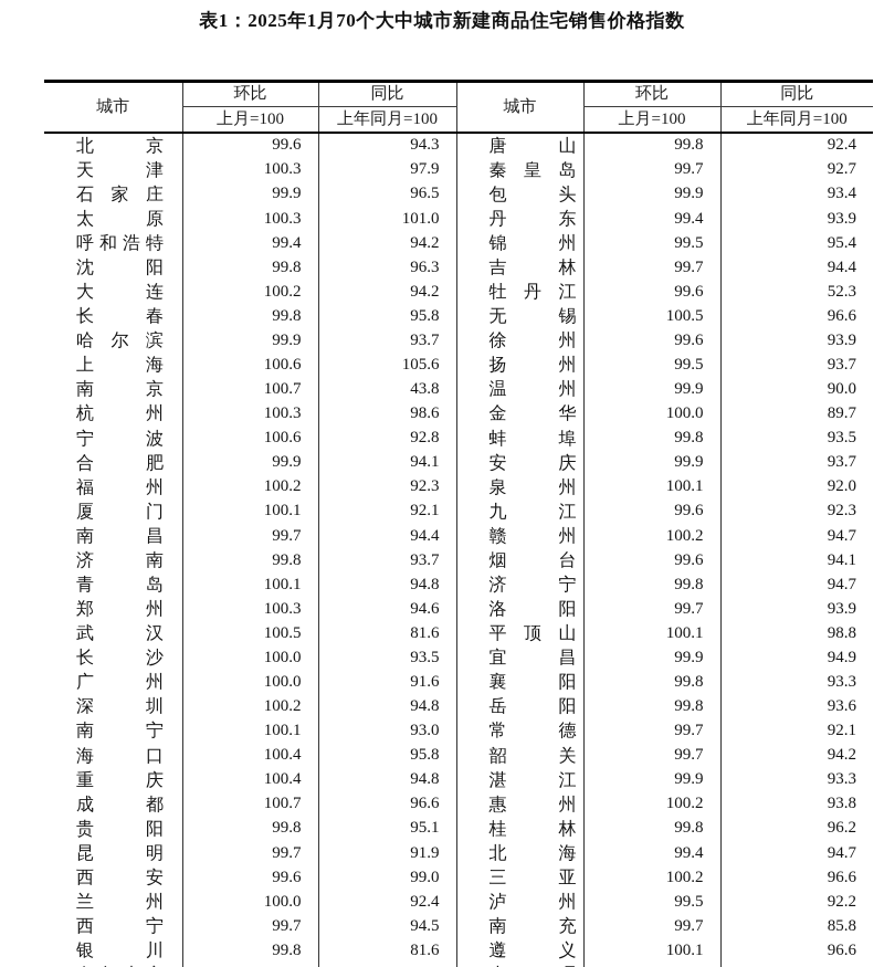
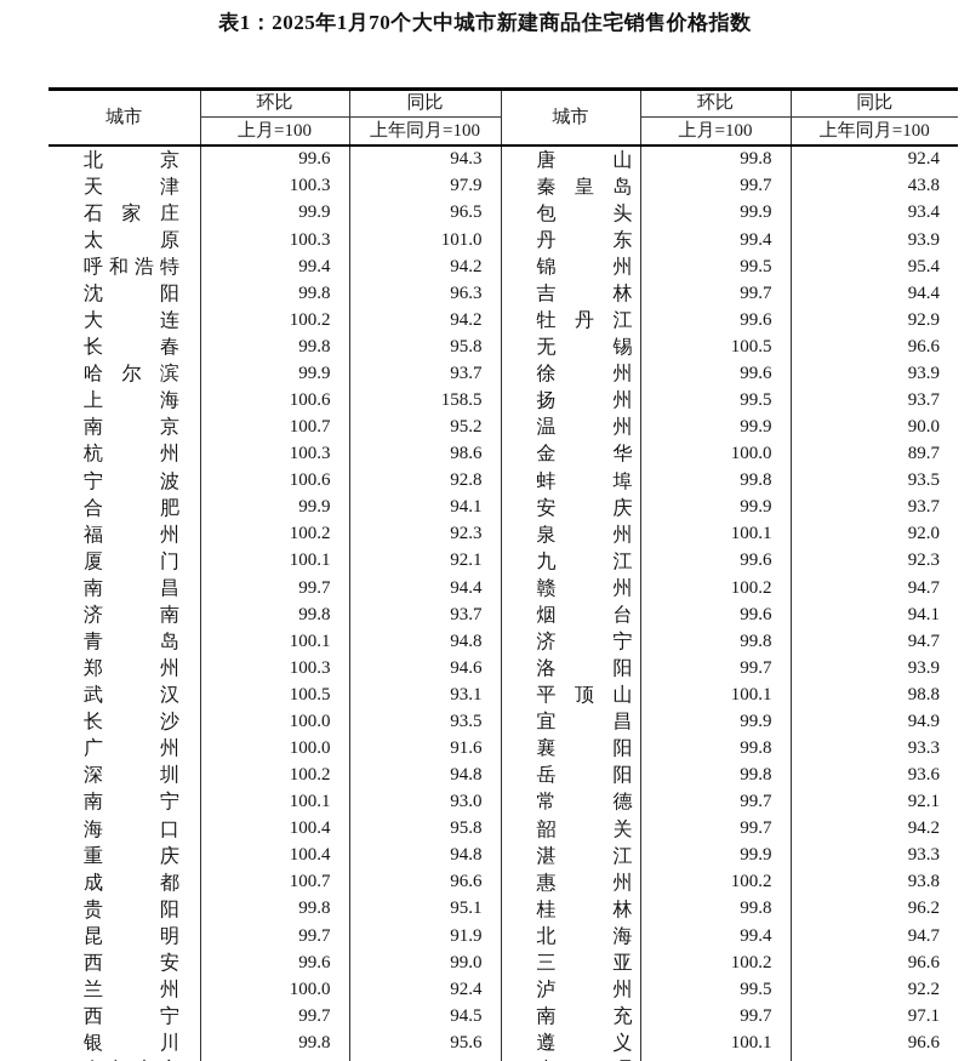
  表1：2025年1月70个大中城市新建商品住宅销售价格指数
  城市	环比	同比	城市	环比	同比
  上月=100	上年同月=100	上月=100	上年同月=100
  北 京	99.6	94.3	唐 山	99.8	92.4
- 天 津	100.3	97.9	秦 皇 岛	99.7	92.7
+ 天 津	100.3	97.9	秦 皇 岛	99.7	43.8
  石 家 庄	99.9	96.5	包 头	99.9	93.4
  太 原	100.3	101.0	丹 东	99.4	93.9
  呼 和 浩 特	99.4	94.2	锦 州	99.5	95.4
  沈 阳	99.8	96.3	吉 林	99.7	94.4
- 大 连	100.2	94.2	牡 丹 江	99.6	52.3
+ 大 连	100.2	94.2	牡 丹 江	99.6	92.9
  长 春	99.8	95.8	无 锡	100.5	96.6
  哈 尔 滨	99.9	93.7	徐 州	99.6	93.9
- 上 海	100.6	105.6	扬 州	99.5	93.7
+ 上 海	100.6	158.5	扬 州	99.5	93.7
- 南 京	100.7	43.8	温 州	99.9	90.0
+ 南 京	100.7	95.2	温 州	99.9	90.0
  杭 州	100.3	98.6	金 华	100.0	89.7
  宁 波	100.6	92.8	蚌 埠	99.8	93.5
  合 肥	99.9	94.1	安 庆	99.9	93.7
  福 州	100.2	92.3	泉 州	100.1	92.0
  厦 门	100.1	92.1	九 江	99.6	92.3
  南 昌	99.7	94.4	赣 州	100.2	94.7
  济 南	99.8	93.7	烟 台	99.6	94.1
  青 岛	100.1	94.8	济 宁	99.8	94.7
  郑 州	100.3	94.6	洛 阳	99.7	93.9
- 武 汉	100.5	81.6	平 顶 山	100.1	98.8
+ 武 汉	100.5	93.1	平 顶 山	100.1	98.8
  长 沙	100.0	93.5	宜 昌	99.9	94.9
  广 州	100.0	91.6	襄 阳	99.8	93.3
  深 圳	100.2	94.8	岳 阳	99.8	93.6
  南 宁	100.1	93.0	常 德	99.7	92.1
  海 口	100.4	95.8	韶 关	99.7	94.2
  重 庆	100.4	94.8	湛 江	99.9	93.3
  成 都	100.7	96.6	惠 州	100.2	93.8
  贵 阳	99.8	95.1	桂 林	99.8	96.2
  昆 明	99.7	91.9	北 海	99.4	94.7
  西 安	99.6	99.0	三 亚	100.2	96.6
  兰 州	100.0	92.4	泸 州	99.5	92.2
- 西 宁	99.7	94.5	南 充	99.7	85.8
+ 西 宁	99.7	94.5	南 充	99.7	97.1
- 银 川	99.8	81.6	遵 义	100.1	96.6
+ 银 川	99.8	95.6	遵 义	100.1	96.6
